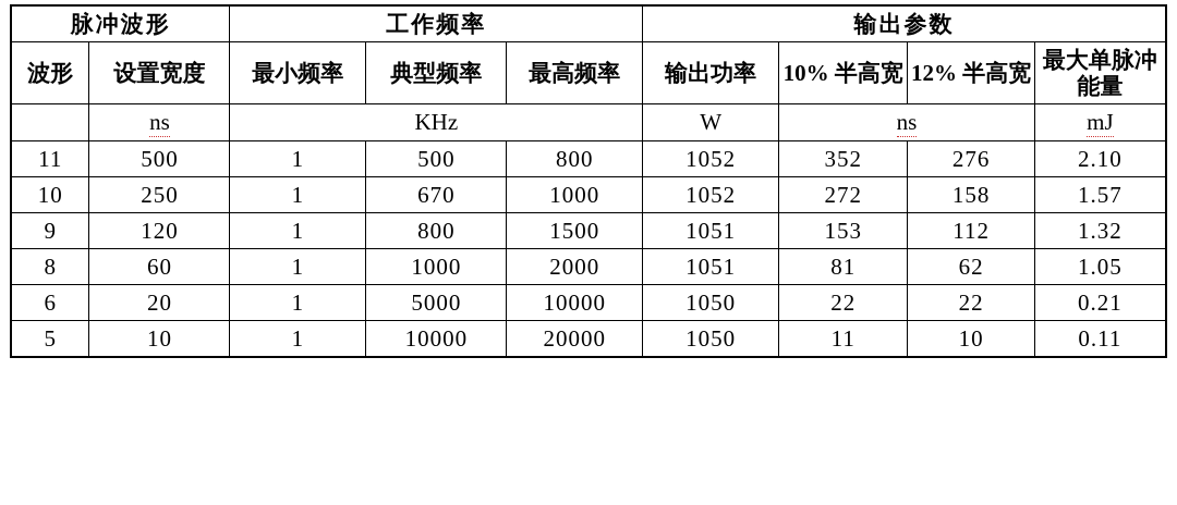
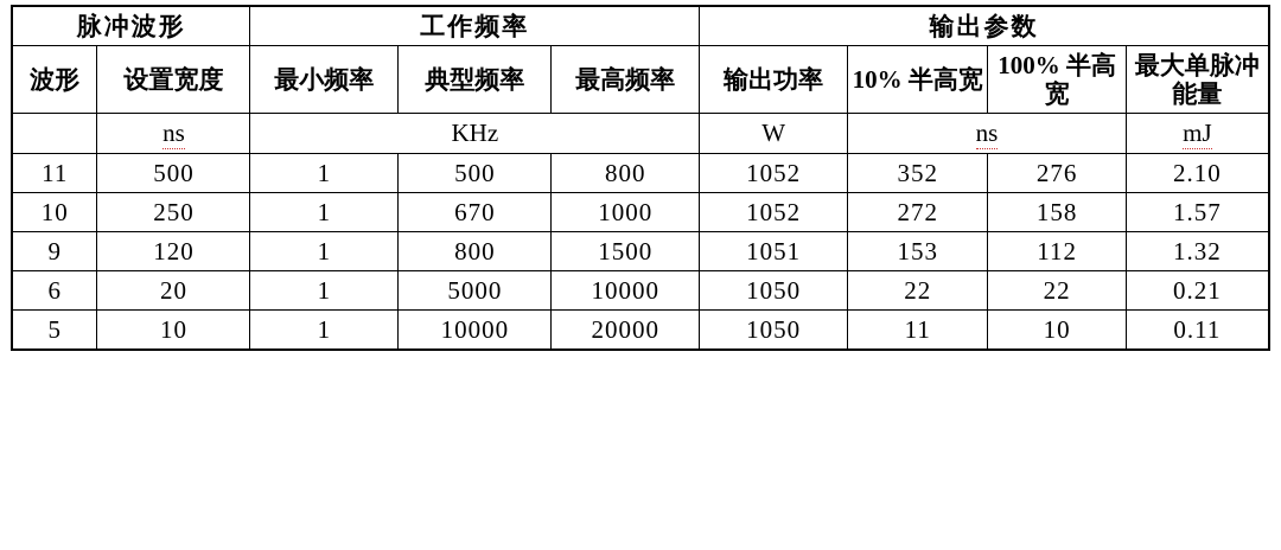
  脉冲波形	工作频率	输出参数
- 波形	设置宽度	最小频率	典型频率	最高频率	输出功率	10% 半高宽	12% 半高宽	最大单脉冲能量
+ 波形	设置宽度	最小频率	典型频率	最高频率	输出功率	10% 半高宽	100% 半高宽	最大单脉冲能量
  	ns	KHz	W	ns	mJ
  11	500	1	500	800	1052	352	276	2.10
  10	250	1	670	1000	1052	272	158	1.57
  9	120	1	800	1500	1051	153	112	1.32
- 8	60	1	1000	2000	1051	81	62	1.05
  6	20	1	5000	10000	1050	22	22	0.21
  5	10	1	10000	20000	1050	11	10	0.11
